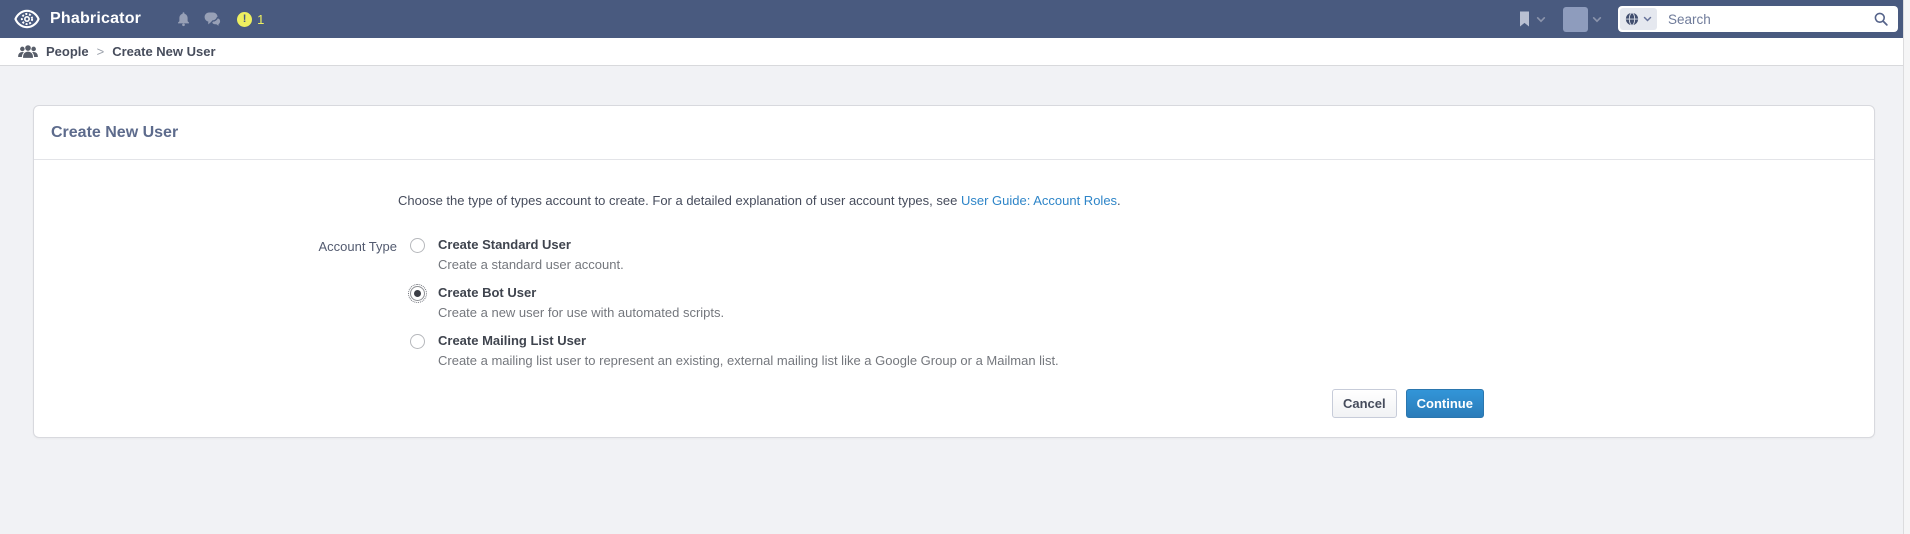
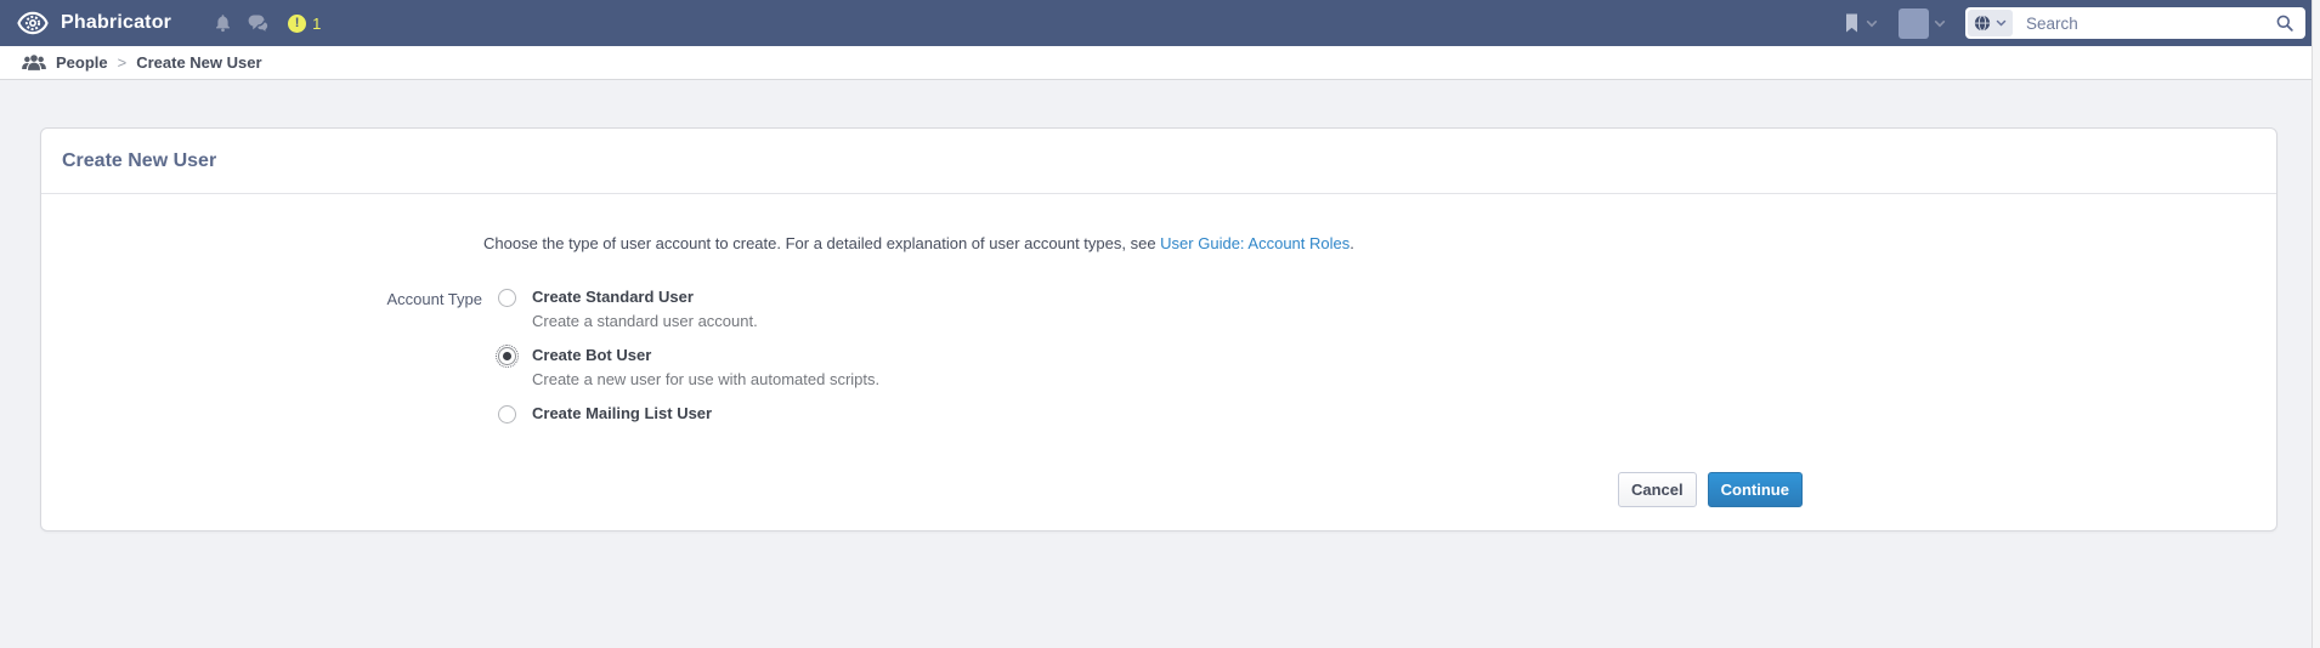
  Phabricator
  !
  1
  Search
  People
  >
  Create New User
  Create New User
- Choose the type of types account to create. For a detailed explanation of user account types, see User Guide: Account Roles.
+ Choose the type of user account to create. For a detailed explanation of user account types, see User Guide: Account Roles.
  Account Type
  Create Standard User
  Create a standard user account.
  Create Bot User
  Create a new user for use with automated scripts.
  Create Mailing List User
- Create a mailing list user to represent an existing, external mailing list like a Google Group or a Mailman list.
  Cancel
  Continue
